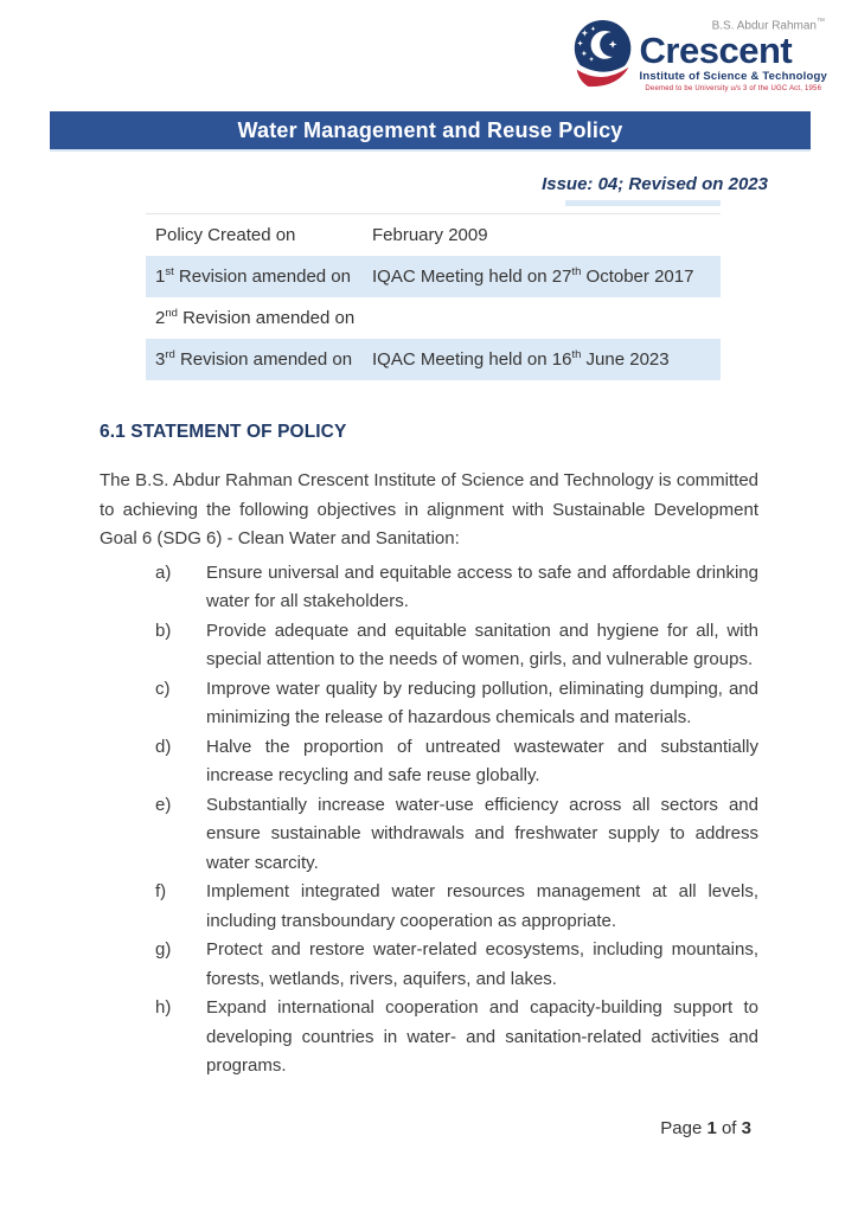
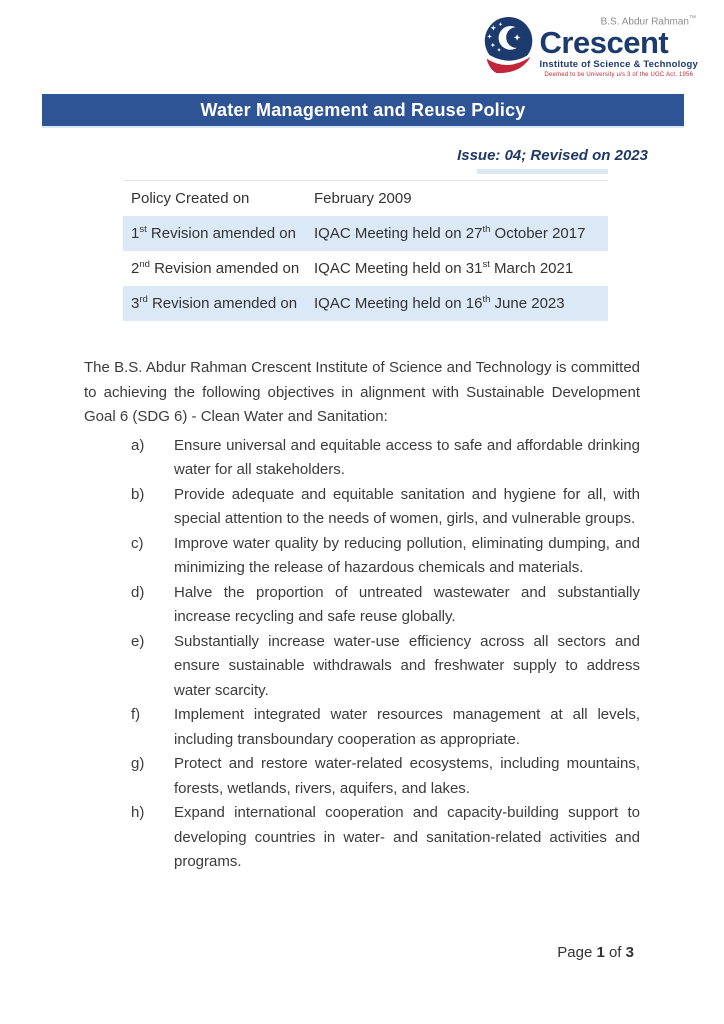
  B.S. Abdur Rahman
  Crescent
  Institute of Science & Technology
  Water Management and Reuse Policy
  Issue: 04; Revised on 2023
  Policy Created on
  February 2009
  1st Revision amended on
  IQAC Meeting held on 27th October 2017
  2nd Revision amended on
+ IQAC Meeting held on 31st March 2021
  3rd Revision amended on
  IQAC Meeting held on 16th June 2023
- 6.1 STATEMENT OF POLICY
  The B.S. Abdur Rahman Crescent Institute of Science and Technology is committed to achieving the following objectives in alignment with Sustainable Development Goal 6 (SDG 6) - Clean Water and Sanitation:
  a)
  Ensure universal and equitable access to safe and affordable drinking water for all stakeholders.
  b)
  Provide adequate and equitable sanitation and hygiene for all, with special attention to the needs of women, girls, and vulnerable groups.
  c)
  Improve water quality by reducing pollution, eliminating dumping, and minimizing the release of hazardous chemicals and materials.
  d)
  Halve the proportion of untreated wastewater and substantially increase recycling and safe reuse globally.
  e)
  Substantially increase water-use efficiency across all sectors and ensure sustainable withdrawals and freshwater supply to address water scarcity.
  f)
  Implement integrated water resources management at all levels, including transboundary cooperation as appropriate.
  g)
  Protect and restore water-related ecosystems, including mountains, forests, wetlands, rivers, aquifers, and lakes.
  h)
  Expand international cooperation and capacity-building support to developing countries in water- and sanitation-related activities and programs.
  Page 1 of 3
